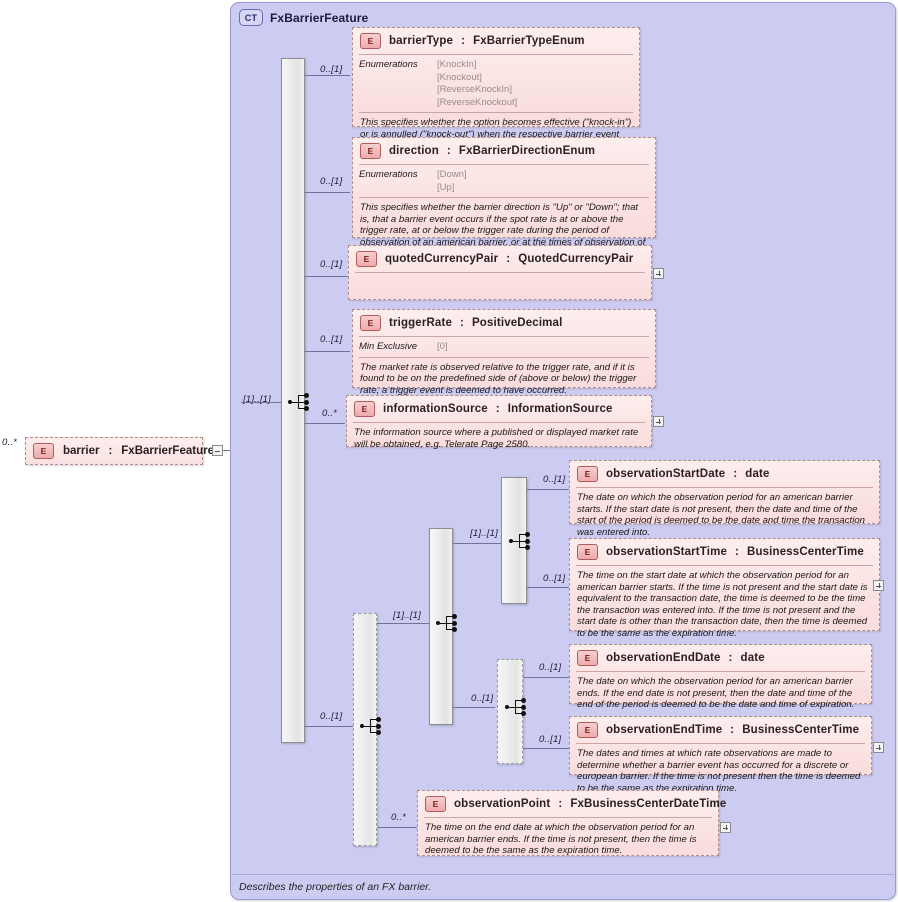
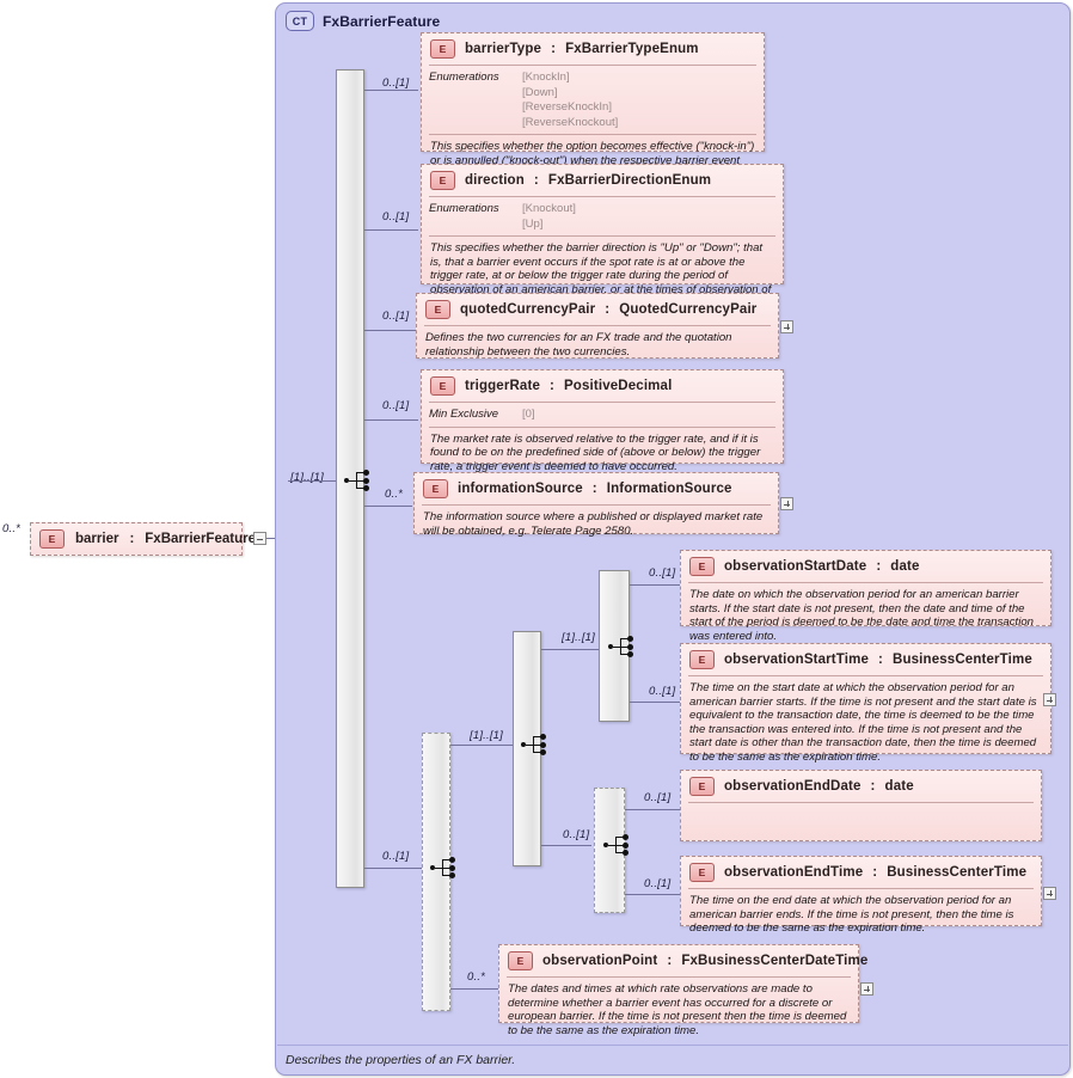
  0..*
  E
  barrier
  :
  FxBarrierFeature
  CT
  FxBarrierFeature
  Describes the properties of an FX barrier.
  [1]..[1]
  0..[1]
  0..[1]
  0..[1]
  0..[1]
  0..*
  0..[1]
  E
  barrierType
  :
  FxBarrierTypeEnum
  Enumerations
  [KnockIn]
- [Knockout]
+ [Down]
  [ReverseKnockIn]
  [ReverseKnockout]
  This specifies whether the option becomes effective ("knock-in") or is annulled ("knock-out") when the respective barrier event
  E
  direction
  :
  FxBarrierDirectionEnum
  Enumerations
- [Down]
+ [Knockout]
  [Up]
  This specifies whether the barrier direction is "Up" or "Down"; that is, that a barrier event occurs if the spot rate is at or above the trigger rate, at or below the trigger rate during the period of observation of an american barrier, or at the times of observation of
  E
  quotedCurrencyPair
  :
  QuotedCurrencyPair
+ Defines the two currencies for an FX trade and the quotation relationship between the two currencies.
  E
  triggerRate
  :
  PositiveDecimal
  Min Exclusive
  [0]
  The market rate is observed relative to the trigger rate, and if it is found to be on the predefined side of (above or below) the trigger rate, a trigger event is deemed to have occurred.
  E
  informationSource
  :
  InformationSource
  The information source where a published or displayed market rate will be obtained, e.g. Telerate Page 2580.
  [1]..[1]
  0..*
  [1]..[1]
  0..[1]
  0..[1]
  0..[1]
  0..[1]
  0..[1]
  E
  observationStartDate
  :
  date
  The date on which the observation period for an american barrier starts. If the start date is not present, then the date and time of the start of the period is deemed to be the date and time the transaction was entered into.
  E
  observationStartTime
  :
  BusinessCenterTime
  The time on the start date at which the observation period for an american barrier starts. If the time is not present and the start date is equivalent to the transaction date, the time is deemed to be the time the transaction was entered into. If the time is not present and the start date is other than the transaction date, then the time is deemed to be the same as the expiration time.
  E
  observationEndDate
  :
  date
- The date on which the observation period for an american barrier ends. If the end date is not present, then the date and time of the end of the period is deemed to be the date and time of expiration.
  E
  observationEndTime
  :
  BusinessCenterTime
- The dates and times at which rate observations are made to determine whether a barrier event has occurred for a discrete or european barrier. If the time is not present then the time is deemed to be the same as the expiration time.
+ The time on the end date at which the observation period for an american barrier ends. If the time is not present, then the time is deemed to be the same as the expiration time.
  E
  observationPoint
  :
  FxBusinessCenterDateTime
- The time on the end date at which the observation period for an american barrier ends. If the time is not present, then the time is deemed to be the same as the expiration time.
+ The dates and times at which rate observations are made to determine whether a barrier event has occurred for a discrete or european barrier. If the time is not present then the time is deemed to be the same as the expiration time.
